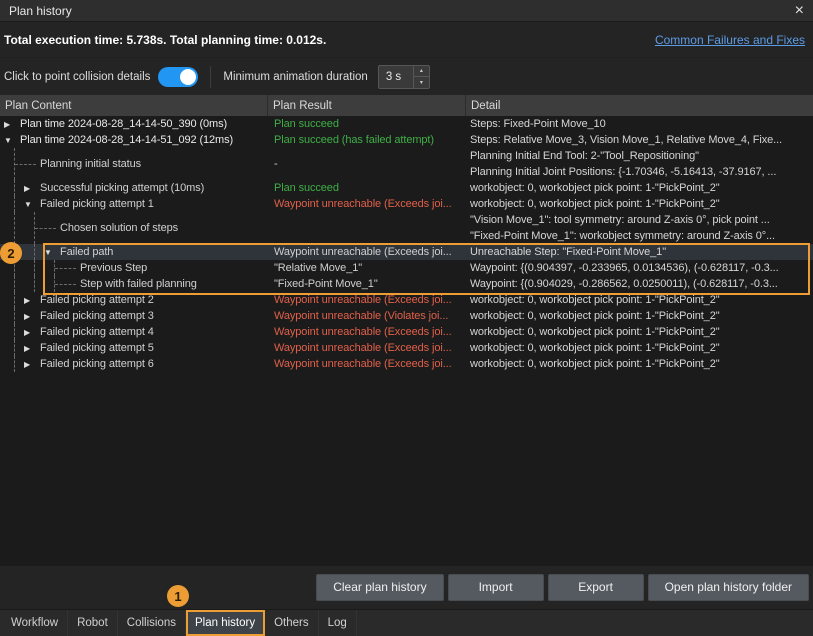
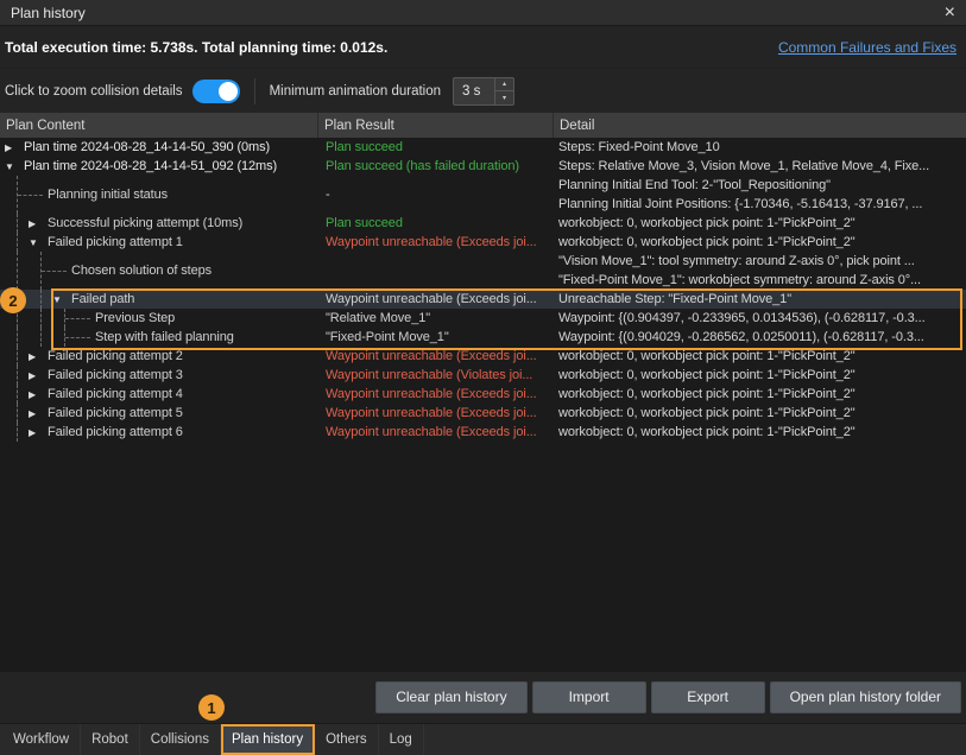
  Plan history
  ×
  Total execution time: 5.738s. Total planning time: 0.012s.
  Common Failures and Fixes
- Click to point collision details
+ Click to zoom collision details
  Minimum animation duration
  3 s
  Plan Content
  Plan Result
  Detail
  ▶
  Plan time 2024-08-28_14-14-50_390 (0ms)
  Plan succeed
  Steps: Fixed-Point Move_10
  ▼
  Plan time 2024-08-28_14-14-51_092 (12ms)
- Plan succeed (has failed attempt)
+ Plan succeed (has failed duration)
  Steps: Relative Move_3, Vision Move_1, Relative Move_4, Fixe...
  Planning initial status
  -
  Planning Initial End Tool: 2-"Tool_Repositioning"
  Planning Initial Joint Positions: {-1.70346, -5.16413, -37.9167, ...
  ▶
  Successful picking attempt (10ms)
  Plan succeed
  workobject: 0, workobject pick point: 1-"PickPoint_2"
  ▼
  Failed picking attempt 1
  Waypoint unreachable (Exceeds joi...
  workobject: 0, workobject pick point: 1-"PickPoint_2"
  Chosen solution of steps
  "Vision Move_1": tool symmetry: around Z-axis 0°, pick point ...
  "Fixed-Point Move_1": workobject symmetry: around Z-axis 0°...
  ▼
  Failed path
  Waypoint unreachable (Exceeds joi...
  Unreachable Step: "Fixed-Point Move_1"
  Previous Step
  "Relative Move_1"
  Waypoint: {(0.904397, -0.233965, 0.0134536), (-0.628117, -0.3...
  Step with failed planning
  "Fixed-Point Move_1"
  Waypoint: {(0.904029, -0.286562, 0.0250011), (-0.628117, -0.3...
  ▶
  Failed picking attempt 2
  Waypoint unreachable (Exceeds joi...
  workobject: 0, workobject pick point: 1-"PickPoint_2"
  ▶
  Failed picking attempt 3
  Waypoint unreachable (Violates joi...
  workobject: 0, workobject pick point: 1-"PickPoint_2"
  ▶
  Failed picking attempt 4
  Waypoint unreachable (Exceeds joi...
  workobject: 0, workobject pick point: 1-"PickPoint_2"
  ▶
  Failed picking attempt 5
  Waypoint unreachable (Exceeds joi...
  workobject: 0, workobject pick point: 1-"PickPoint_2"
  ▶
  Failed picking attempt 6
  Waypoint unreachable (Exceeds joi...
  workobject: 0, workobject pick point: 1-"PickPoint_2"
  Clear plan history
  Import
  Export
  Open plan history folder
  Workflow
  Robot
  Collisions
  Plan history
  Others
  Log
  2
  1
